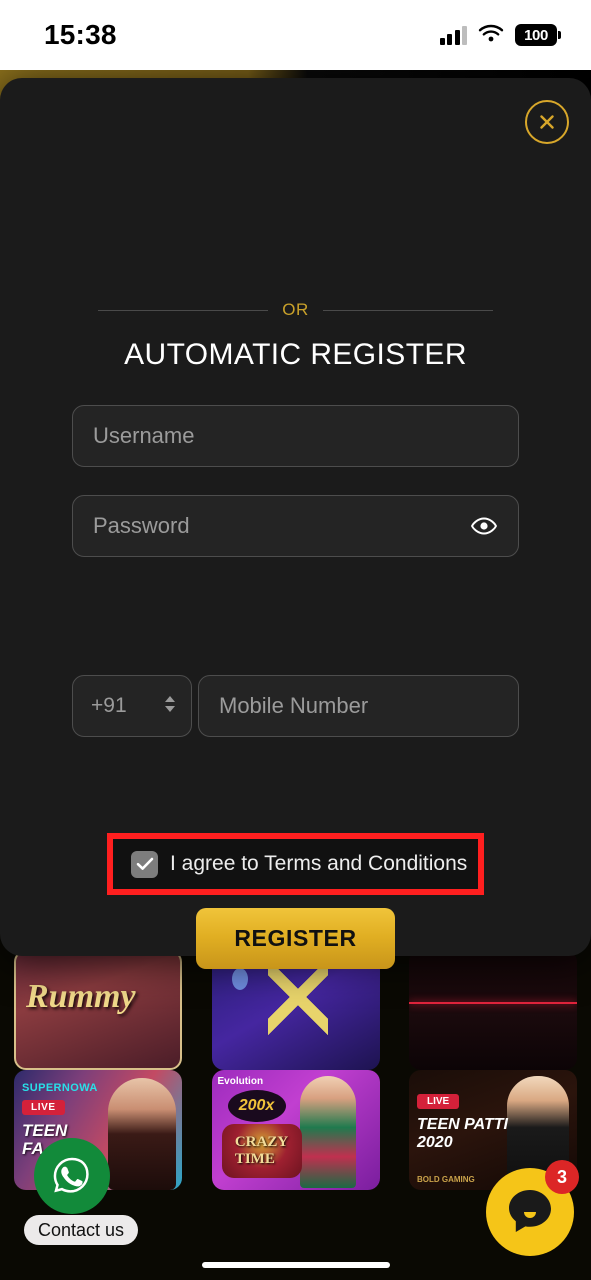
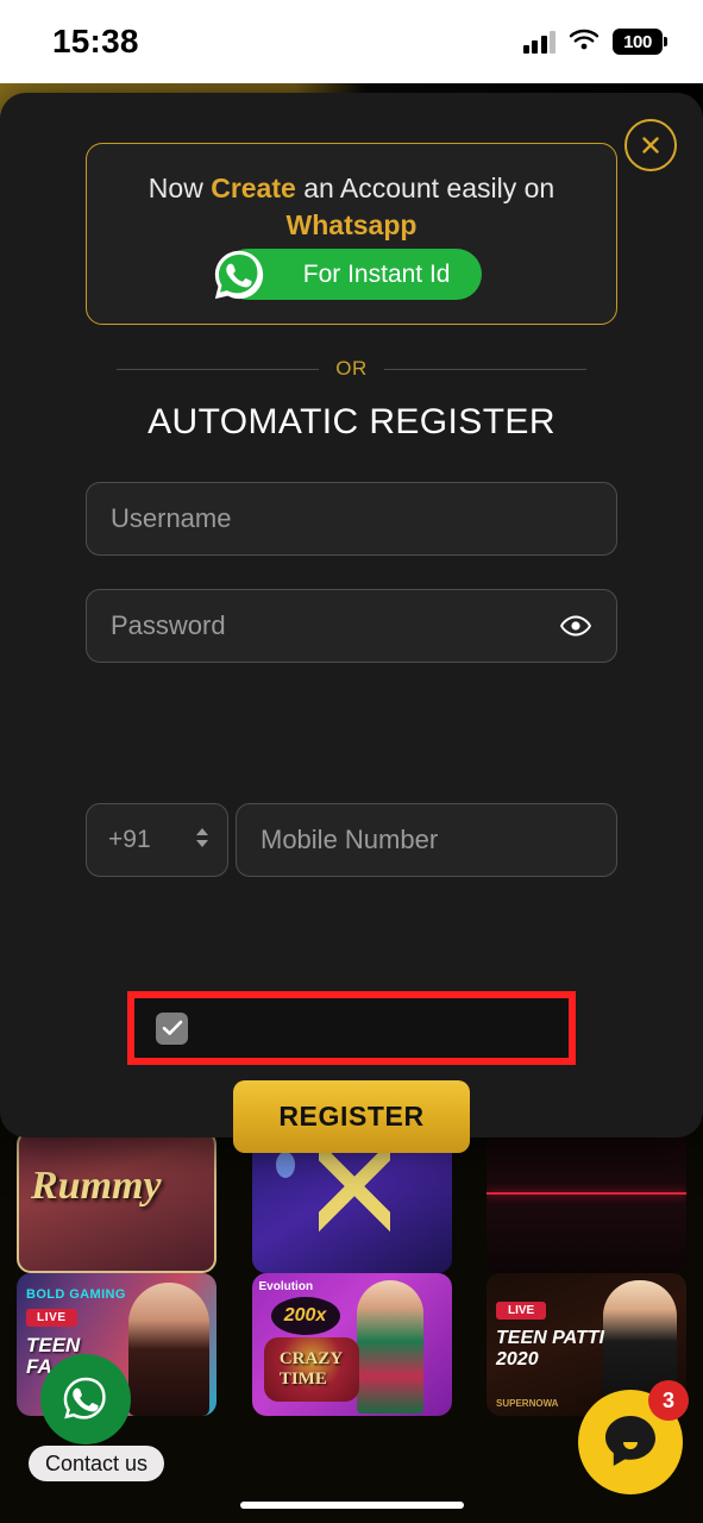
  Rummy
- SUPERNOWA
+ BOLD GAMING
  LIVE
  TEEN
  FA
  Evolution
  200x
  CRAZY
  TIME
  LIVE
  TEEN PATTI
  2020
- BOLD GAMING
+ SUPERNOWA
+ Now Create an Account easily on
+ Whatsapp
+ For Instant Id
  OR
  AUTOMATIC REGISTER
  Username
  Password
  +91
  Mobile Number
- I agree to Terms and Conditions
  REGISTER
  Contact us
  3
  15:38
  100
